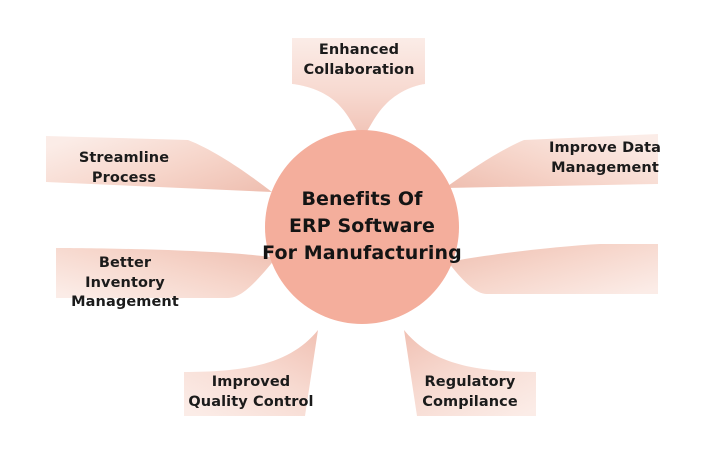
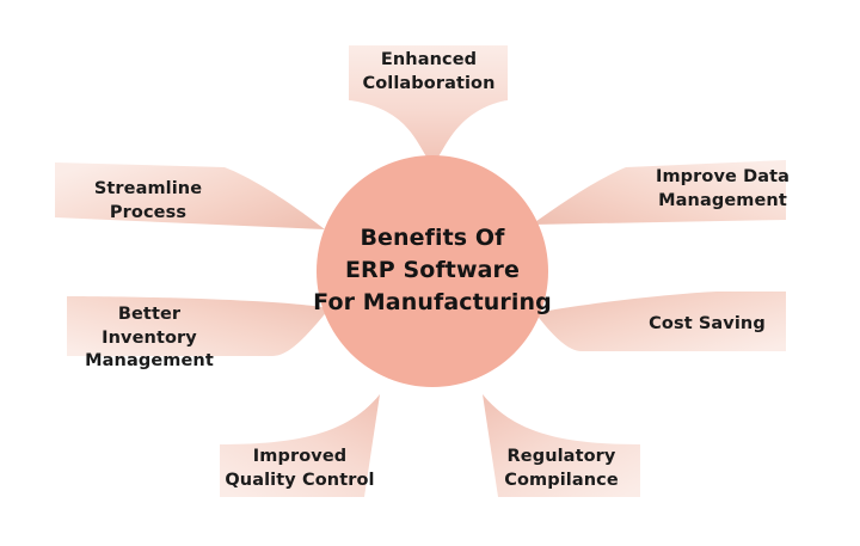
  Benefits Of
  ERP Software
  For Manufacturing
  Enhanced
  Collaboration
  Improve Data
  Management
+ Cost Saving
  Regulatory
  Compilance
  Improved
  Quality Control
  Better Inventory
  Management
  Streamline Process
